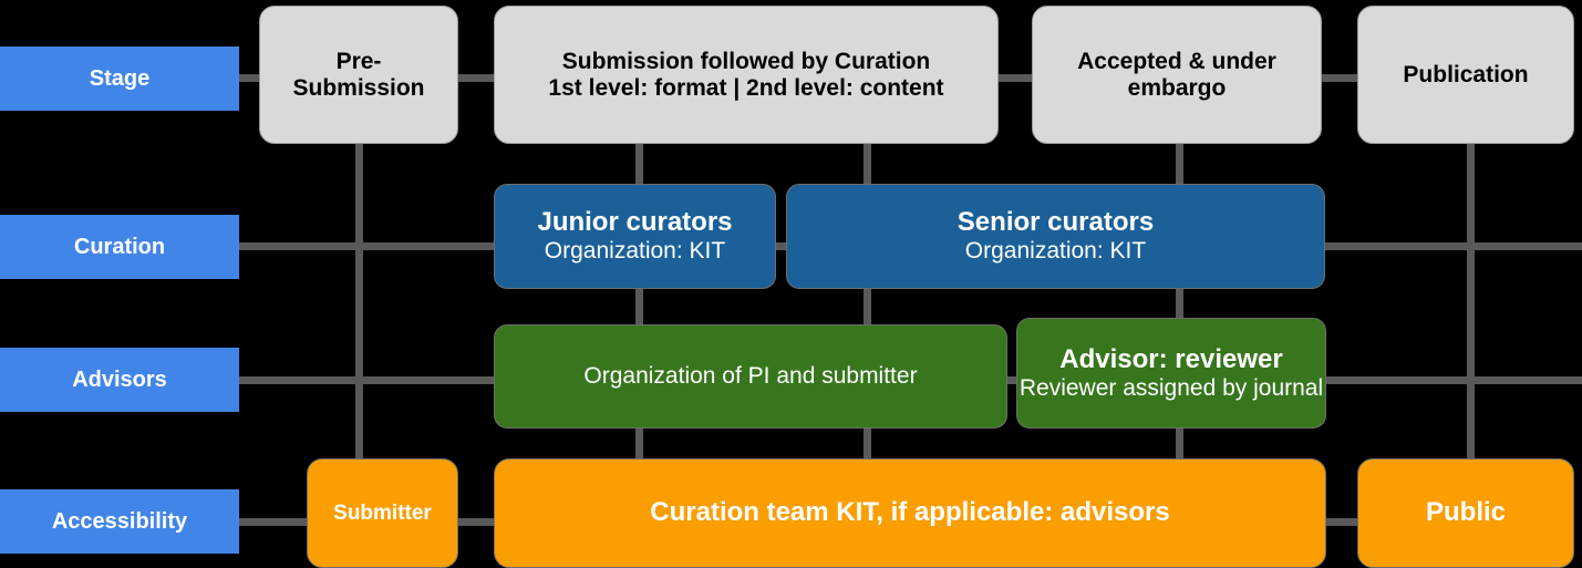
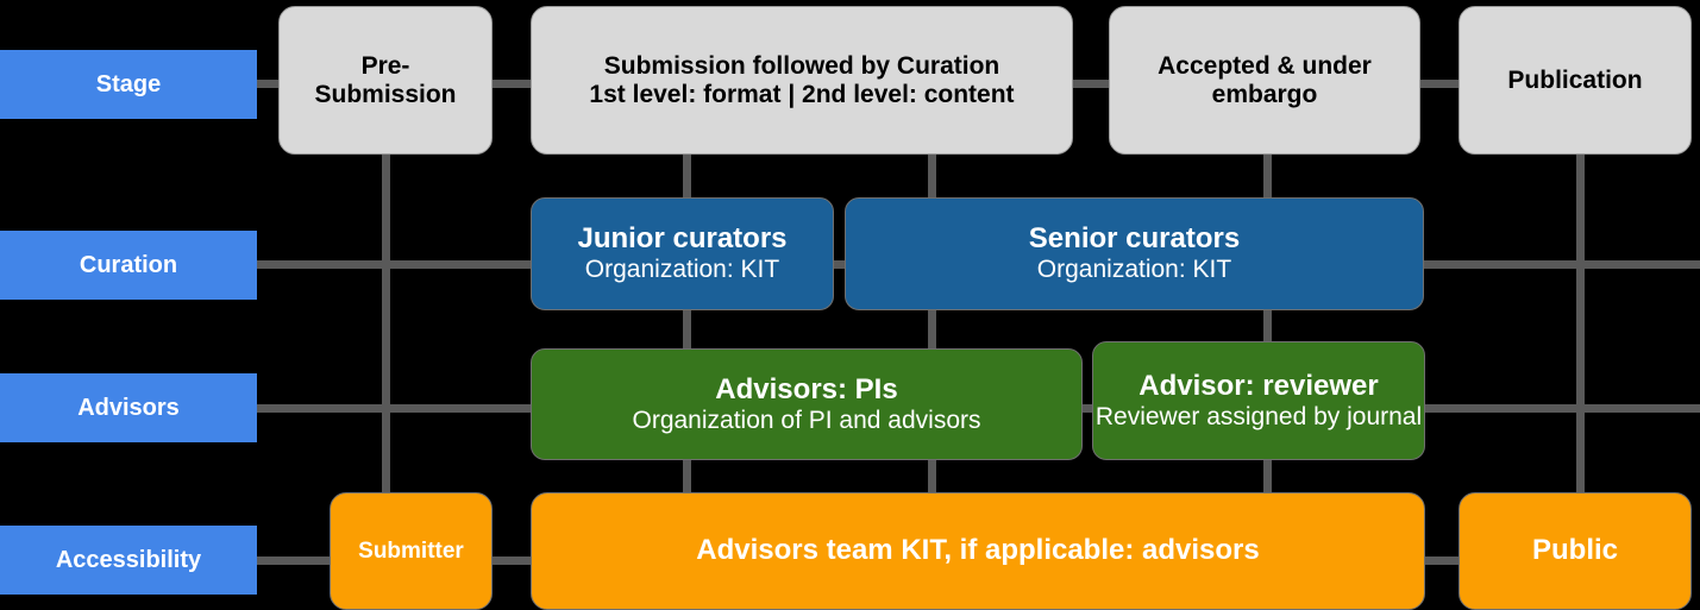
  Stage
  Curation
  Advisors
  Accessibility
  Pre-
  Submission
  Submission followed by Curation
  1st level: format | 2nd level: content
  Accepted & under
  embargo
  Publication
  Junior curators
  Organization: KIT
  Senior curators
  Organization: KIT
+ Advisors: PIs
- Organization of PI and submitter
+ Organization of PI and advisors
  Advisor: reviewer
  Reviewer assigned by journal
  Submitter
- Curation team KIT, if applicable: advisors
+ Advisors team KIT, if applicable: advisors
  Public
